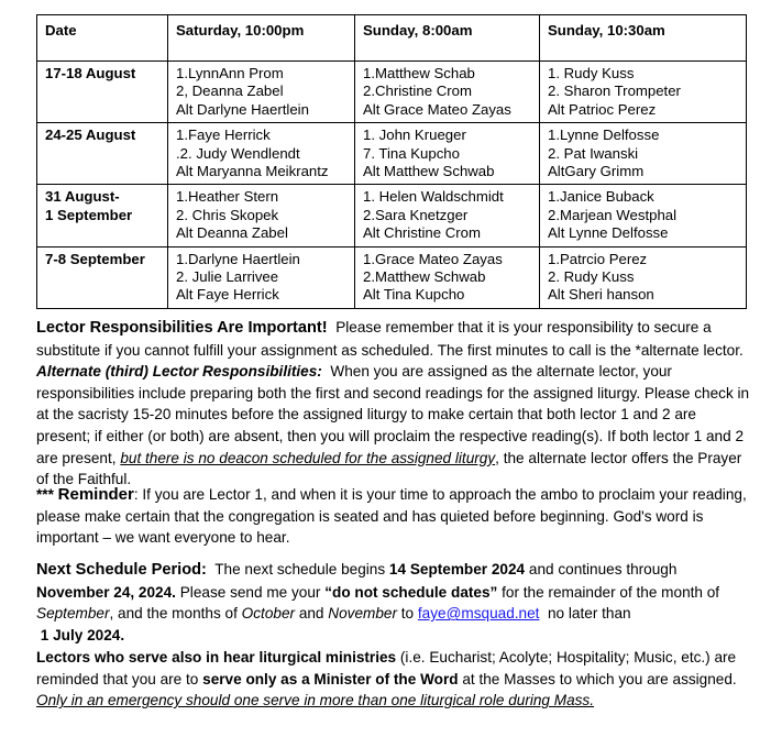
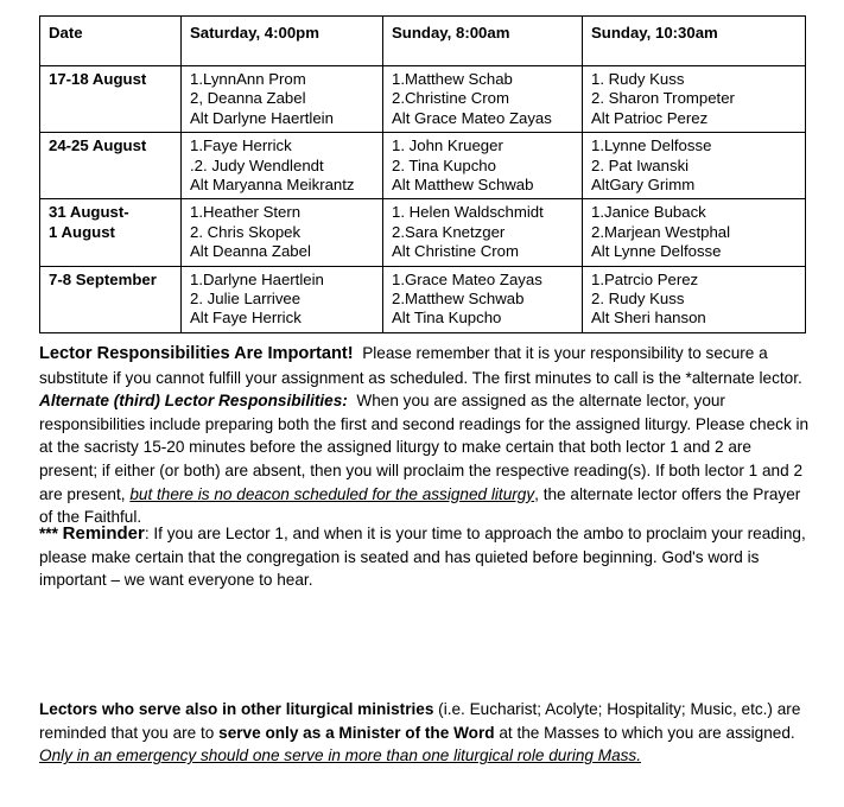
- Date	Saturday, 10:00pm	Sunday, 8:00am	Sunday, 10:30am
+ Date	Saturday, 4:00pm	Sunday, 8:00am	Sunday, 10:30am
  17-18 August	1.LynnAnn Prom 2, Deanna Zabel Alt Darlyne Haertlein	1.Matthew Schab 2.Christine Crom Alt Grace Mateo Zayas	1. Rudy Kuss 2. Sharon Trompeter Alt Patrioc Perez
- 24-25 August	1.Faye Herrick .2. Judy Wendlendt Alt Maryanna Meikrantz	1. John Krueger 7. Tina Kupcho Alt Matthew Schwab	1.Lynne Delfosse 2. Pat Iwanski AltGary Grimm
+ 24-25 August	1.Faye Herrick .2. Judy Wendlendt Alt Maryanna Meikrantz	1. John Krueger 2. Tina Kupcho Alt Matthew Schwab	1.Lynne Delfosse 2. Pat Iwanski AltGary Grimm
- 31 August- 1 September	1.Heather Stern 2. Chris Skopek Alt Deanna Zabel	1. Helen Waldschmidt 2.Sara Knetzger Alt Christine Crom	1.Janice Buback 2.Marjean Westphal Alt Lynne Delfosse
+ 31 August- 1 August	1.Heather Stern 2. Chris Skopek Alt Deanna Zabel	1. Helen Waldschmidt 2.Sara Knetzger Alt Christine Crom	1.Janice Buback 2.Marjean Westphal Alt Lynne Delfosse
  7-8 September	1.Darlyne Haertlein 2. Julie Larrivee Alt Faye Herrick	1.Grace Mateo Zayas 2.Matthew Schwab Alt Tina Kupcho	1.Patrcio Perez 2. Rudy Kuss Alt Sheri hanson
  Lector Responsibilities Are Important! Please remember that it is your responsibility to secure a substitute if you cannot fulfill your assignment as scheduled. The first minutes to call is the *alternate lector. Alternate (third) Lector Responsibilities: When you are assigned as the alternate lector, your responsibilities include preparing both the first and second readings for the assigned liturgy. Please check in at the sacristy 15-20 minutes before the assigned liturgy to make certain that both lector 1 and 2 are present; if either (or both) are absent, then you will proclaim the respective reading(s). If both lector 1 and 2 are present, but there is no deacon scheduled for the assigned liturgy, the alternate lector offers the Prayer of the Faithful.
  *** Reminder: If you are Lector 1, and when it is your time to approach the ambo to proclaim your reading, please make certain that the congregation is seated and has quieted before beginning. God's word is important – we want everyone to hear.
- Next Schedule Period: The next schedule begins 14 September 2024 and continues through November 24, 2024. Please send me your “do not schedule dates” for the remainder of the month of September, and the months of October and November to faye@msquad.net no later than
- 1 July 2024.
- Lectors who serve also in hear liturgical ministries (i.e. Eucharist; Acolyte; Hospitality; Music, etc.) are reminded that you are to serve only as a Minister of the Word at the Masses to which you are assigned. Only in an emergency should one serve in more than one liturgical role during Mass.
+ Lectors who serve also in other liturgical ministries (i.e. Eucharist; Acolyte; Hospitality; Music, etc.) are reminded that you are to serve only as a Minister of the Word at the Masses to which you are assigned. Only in an emergency should one serve in more than one liturgical role during Mass.
